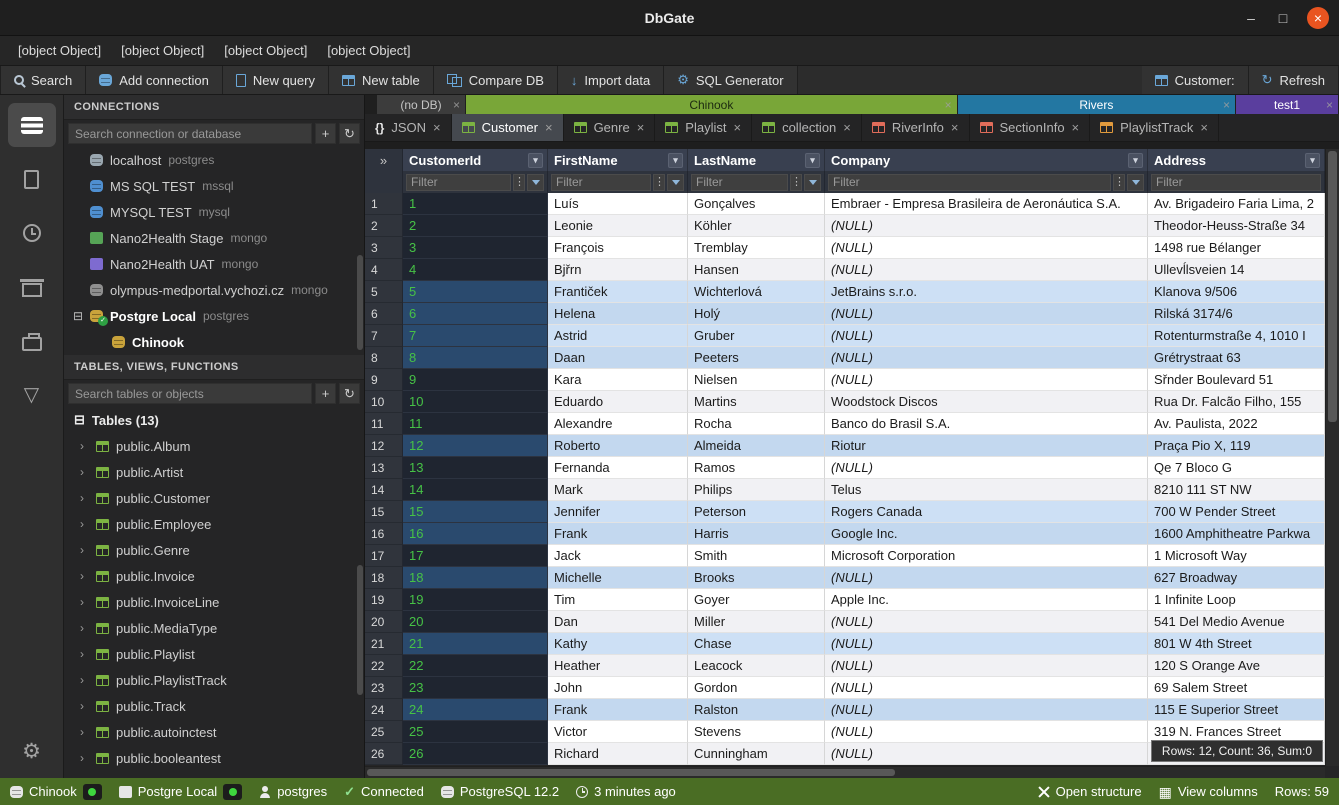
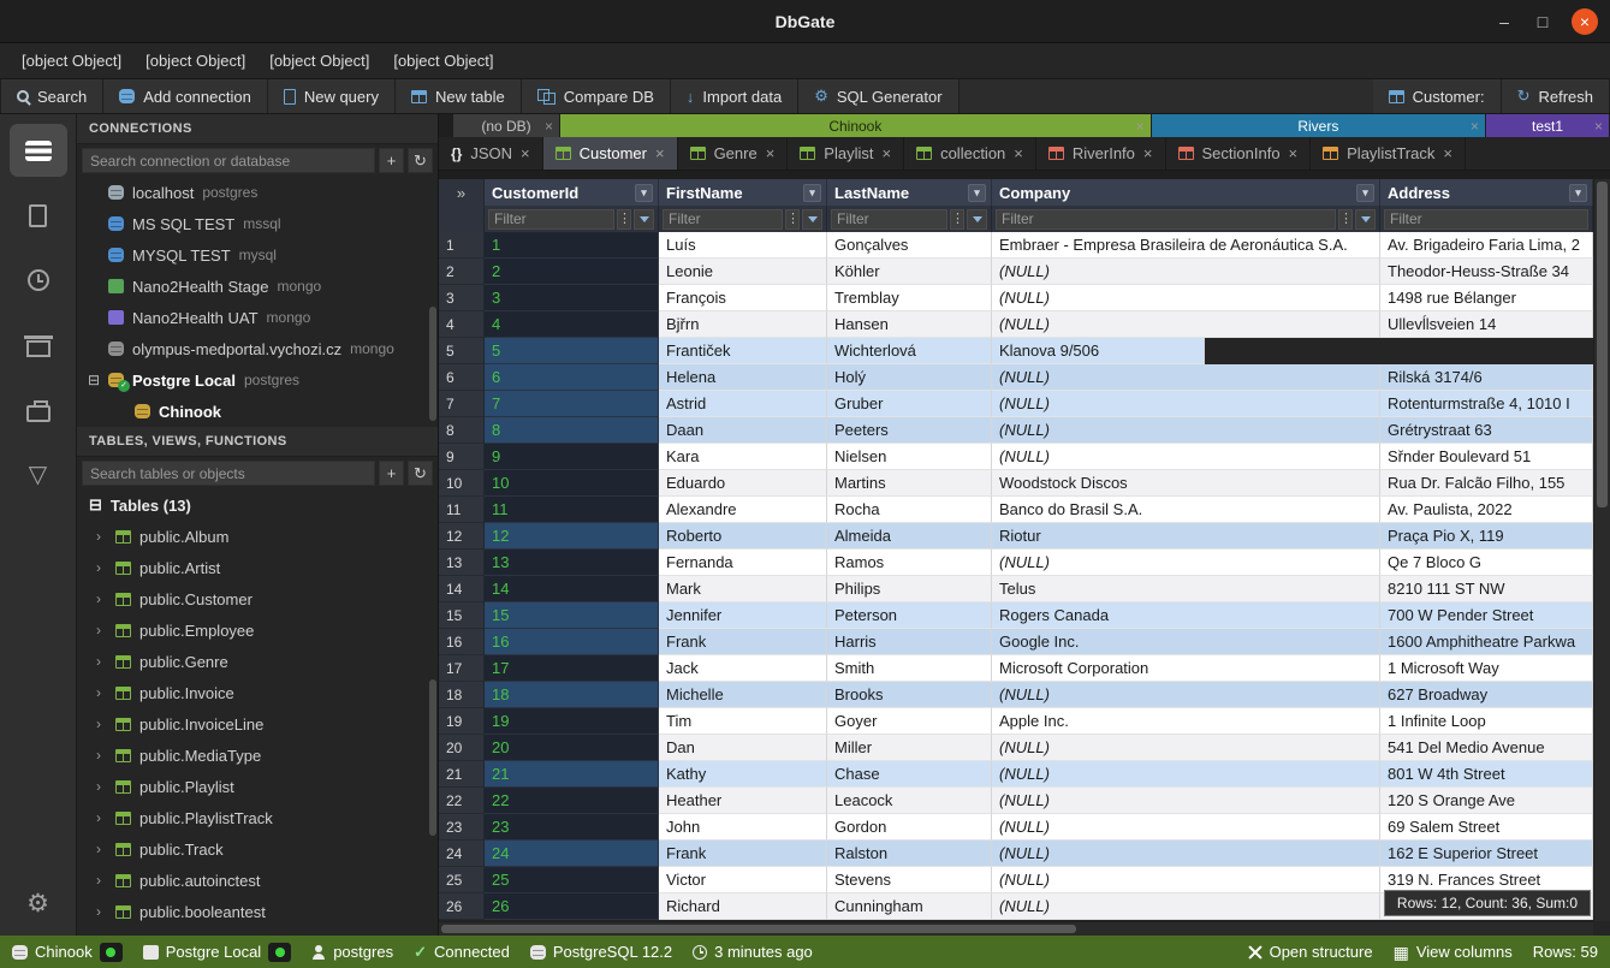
  DbGate
  –
  □
  ×
  [object Object]
  [object Object]
  [object Object]
  [object Object]
  Search
  Add connection
  New query
  New table
  Compare DB
  ↓
  Import data
  ⚙
  SQL Generator
  Customer:
  ↻
  Refresh
  ▽
  ⚙
  CONNECTIONS
  Search connection or database
  +
  ↻
  localhost
  postgres
  MS SQL TEST
  mssql
  MYSQL TEST
  mysql
  Nano2Health Stage
  mongo
  Nano2Health UAT
  mongo
  olympus-medportal.vychozi.cz
  mongo
  ⊟
  Postgre Local
  postgres
  Chinook
  TABLES, VIEWS, FUNCTIONS
  Search tables or objects
  +
  ↻
  ⊟
  Tables (13)
  ›
  public.Album
  ›
  public.Artist
  ›
  public.Customer
  ›
  public.Employee
  ›
  public.Genre
  ›
  public.Invoice
  ›
  public.InvoiceLine
  ›
  public.MediaType
  ›
  public.Playlist
  ›
  public.PlaylistTrack
  ›
  public.Track
  ›
  public.autoinctest
  ›
  public.booleantest
  (no DB)
  ×
  Chinook
  ×
  Rivers
  ×
  test1
  ×
  {}
  JSON
  ×
  Customer
  ×
  Genre
  ×
  Playlist
  ×
  collection
  ×
  RiverInfo
  ×
  SectionInfo
  ×
  PlaylistTrack
  ×
  »
  CustomerId
  ▾
  FirstName
  ▾
  LastName
  ▾
  Company
  ▾
  Address
  ▾
  Filter
  ⋮
  Filter
  ⋮
  Filter
  ⋮
  Filter
  ⋮
  Filter
  1
  1
  Luís
  Gonçalves
  Embraer - Empresa Brasileira de Aeronáutica S.A.
  Av. Brigadeiro Faria Lima, 2
  2
  2
  Leonie
  Köhler
  (NULL)
  Theodor-Heuss-Straße 34
  3
  3
  François
  Tremblay
  (NULL)
  1498 rue Bélanger
  4
  4
  Bjřrn
  Hansen
  (NULL)
  Ullevĺlsveien 14
  5
  5
  Frantiček
  Wichterlová
- JetBrains s.r.o.
  Klanova 9/506
  6
  6
  Helena
  Holý
  (NULL)
  Rilská 3174/6
  7
  7
  Astrid
  Gruber
  (NULL)
  Rotenturmstraße 4, 1010 I
  8
  8
  Daan
  Peeters
  (NULL)
  Grétrystraat 63
  9
  9
  Kara
  Nielsen
  (NULL)
  Sřnder Boulevard 51
  10
  10
  Eduardo
  Martins
  Woodstock Discos
  Rua Dr. Falcão Filho, 155
  11
  11
  Alexandre
  Rocha
  Banco do Brasil S.A.
  Av. Paulista, 2022
  12
  12
  Roberto
  Almeida
  Riotur
  Praça Pio X, 119
  13
  13
  Fernanda
  Ramos
  (NULL)
  Qe 7 Bloco G
  14
  14
  Mark
  Philips
  Telus
  8210 111 ST NW
  15
  15
  Jennifer
  Peterson
  Rogers Canada
  700 W Pender Street
  16
  16
  Frank
  Harris
  Google Inc.
  1600 Amphitheatre Parkwa
  17
  17
  Jack
  Smith
  Microsoft Corporation
  1 Microsoft Way
  18
  18
  Michelle
  Brooks
  (NULL)
  627 Broadway
  19
  19
  Tim
  Goyer
  Apple Inc.
  1 Infinite Loop
  20
  20
  Dan
  Miller
  (NULL)
  541 Del Medio Avenue
  21
  21
  Kathy
  Chase
  (NULL)
  801 W 4th Street
  22
  22
  Heather
  Leacock
  (NULL)
  120 S Orange Ave
  23
  23
  John
  Gordon
  (NULL)
  69 Salem Street
  24
  24
  Frank
  Ralston
  (NULL)
- 115 E Superior Street
+ 162 E Superior Street
  25
  25
  Victor
  Stevens
  (NULL)
  319 N. Frances Street
  26
  26
  Richard
  Cunningham
  (NULL)
  Rows: 12, Count: 36, Sum:0
  Chinook
  Postgre Local
  postgres
  ✓
  Connected
  PostgreSQL 12.2
  3 minutes ago
  Open structure
  ▦
  View columns
  Rows: 59
